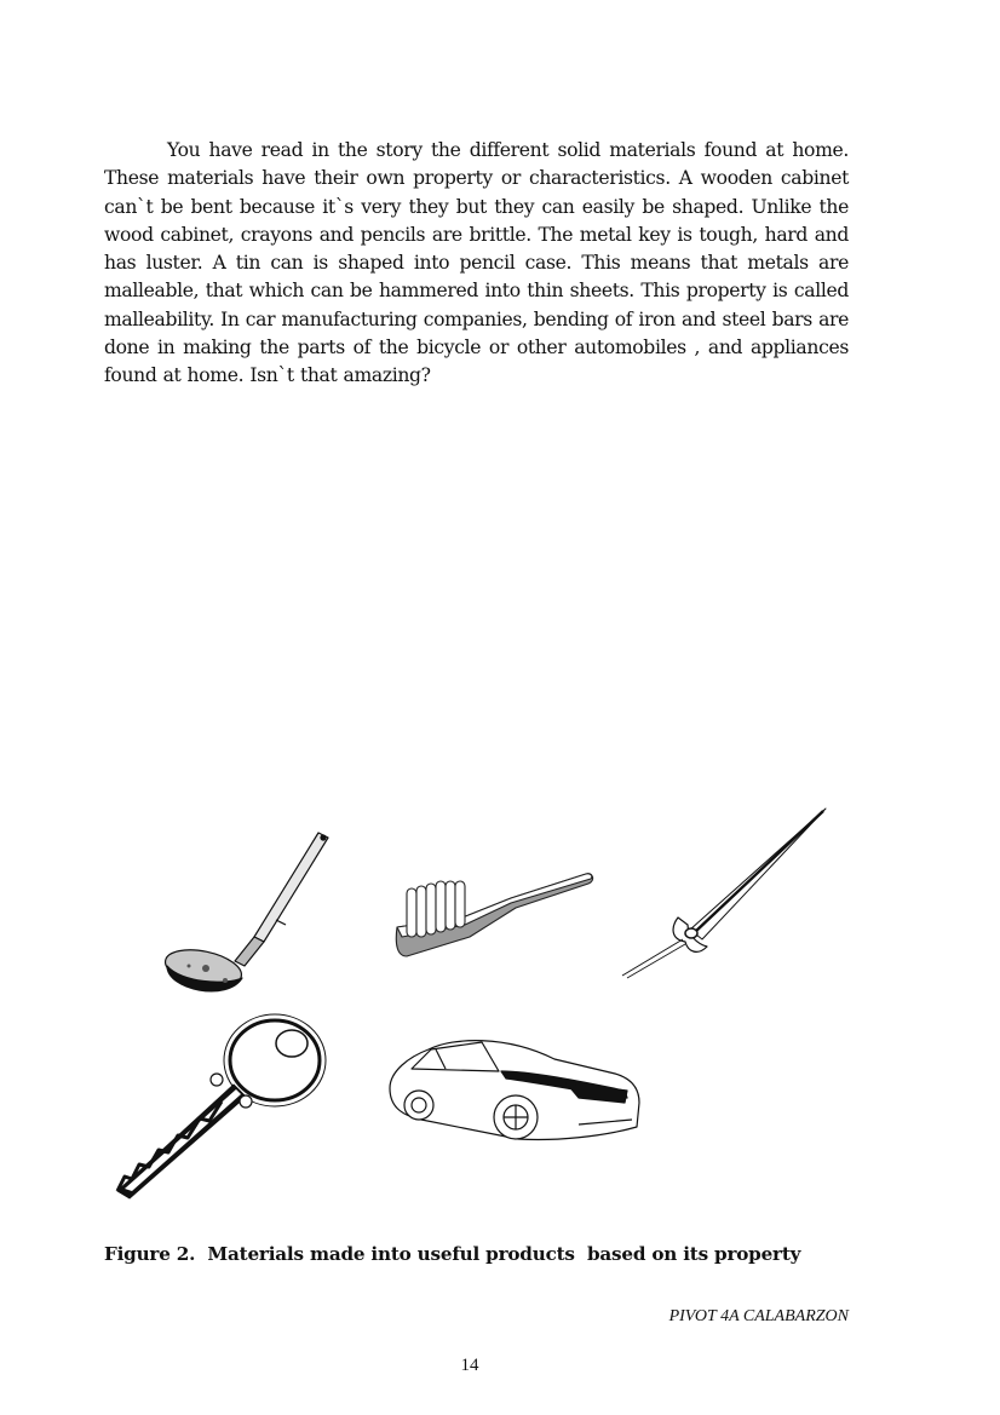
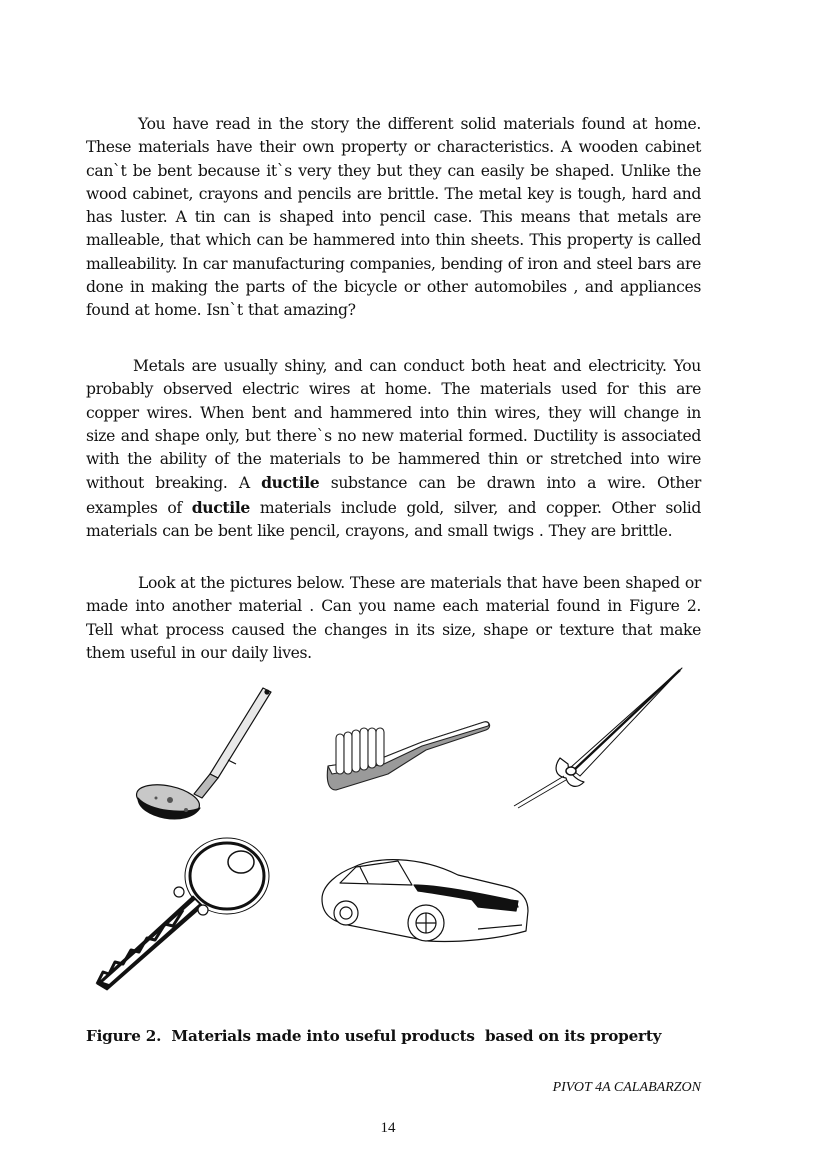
  You have read in the story the different solid materials found at home. These materials have their own property or characteristics. A wooden cabinet can`t be bent because it`s very they but they can easily be shaped. Unlike the wood cabinet, crayons and pencils are brittle. The metal key is tough, hard and has luster. A tin can is shaped into pencil case. This means that metals are malleable, that which can be hammered into thin sheets. This property is called malleability. In car manufacturing companies, bending of iron and steel bars are done in making the parts of the bicycle or other automobiles , and appliances found at home. Isn`t that amazing?
+ Metals are usually shiny, and can conduct both heat and electricity. You probably observed electric wires at home. The materials used for this are copper wires. When bent and hammered into thin wires, they will change in size and shape only, but there`s no new material formed. Ductility is associated with the ability of the materials to be hammered thin or stretched into wire without breaking. A ductile substance can be drawn into a wire. Other examples of ductile materials include gold, silver, and copper. Other solid materials can be bent like pencil, crayons, and small twigs . They are brittle.
+ Look at the pictures below. These are materials that have been shaped or made into another material . Can you name each material found in Figure 2. Tell what process caused the changes in its size, shape or texture that make them useful in our daily lives.
  Figure 2. Materials made into useful products based on its property
  PIVOT 4A CALABARZON
  14
